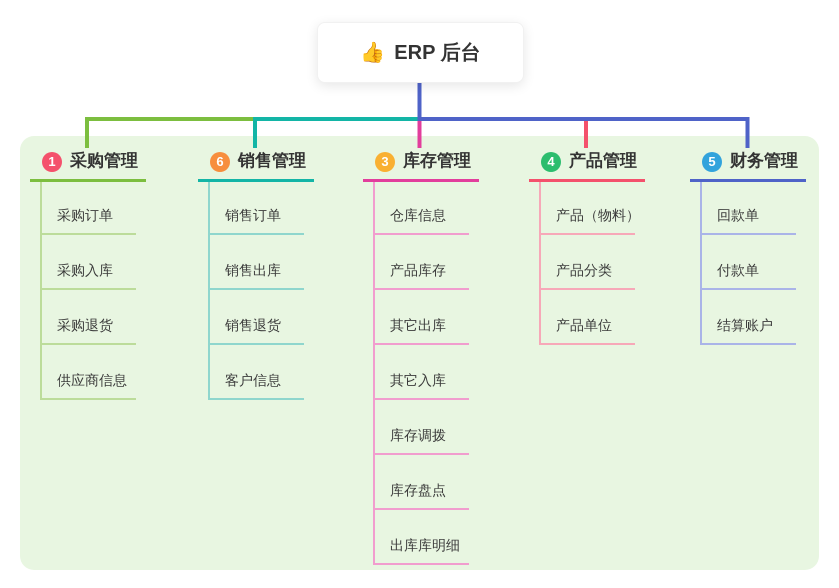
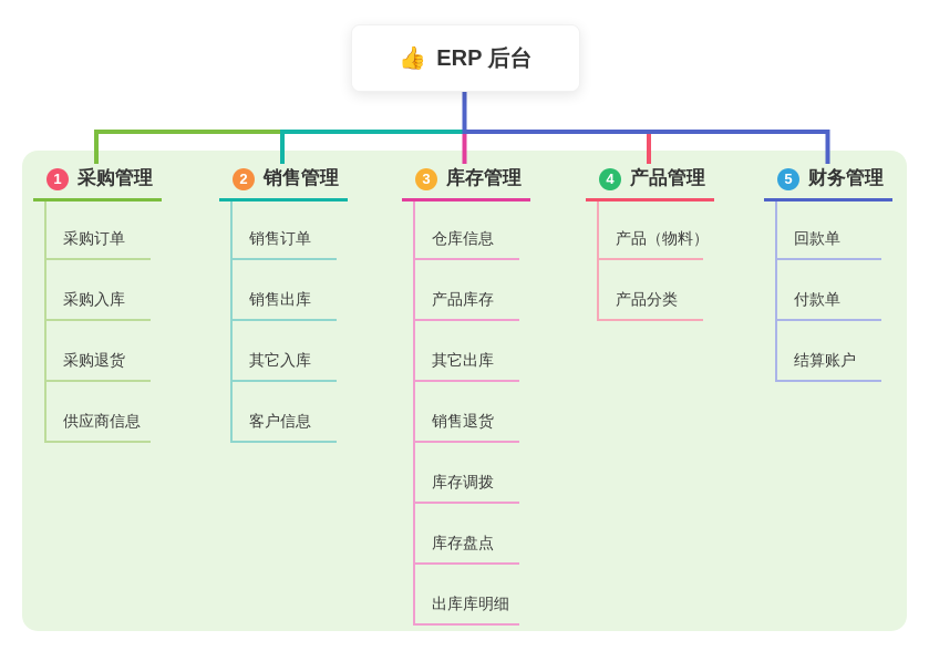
  👍
  ERP 后台
  1
  采购管理
  采购订单
  采购入库
  采购退货
  供应商信息
- 6
+ 2
  销售管理
  销售订单
  销售出库
- 销售退货
+ 其它入库
  客户信息
  3
  库存管理
  仓库信息
  产品库存
  其它出库
- 其它入库
+ 销售退货
  库存调拨
  库存盘点
  出库库明细
  4
  产品管理
  产品（物料）
  产品分类
- 产品单位
  5
  财务管理
  回款单
  付款单
  结算账户
